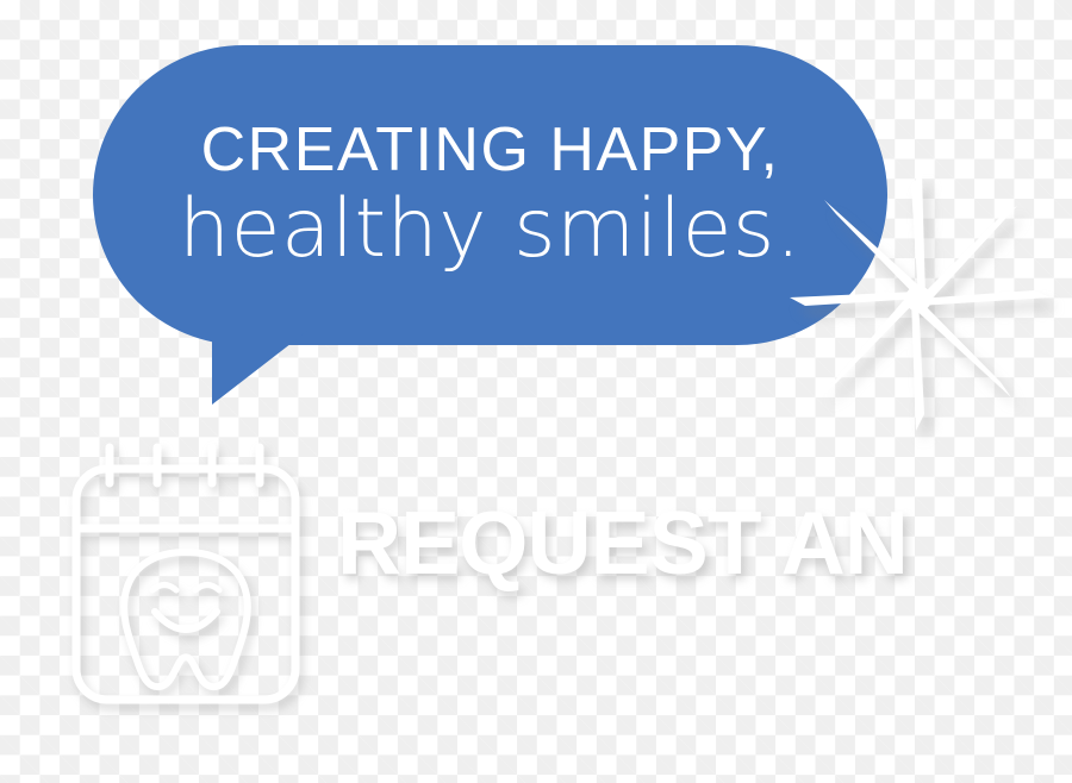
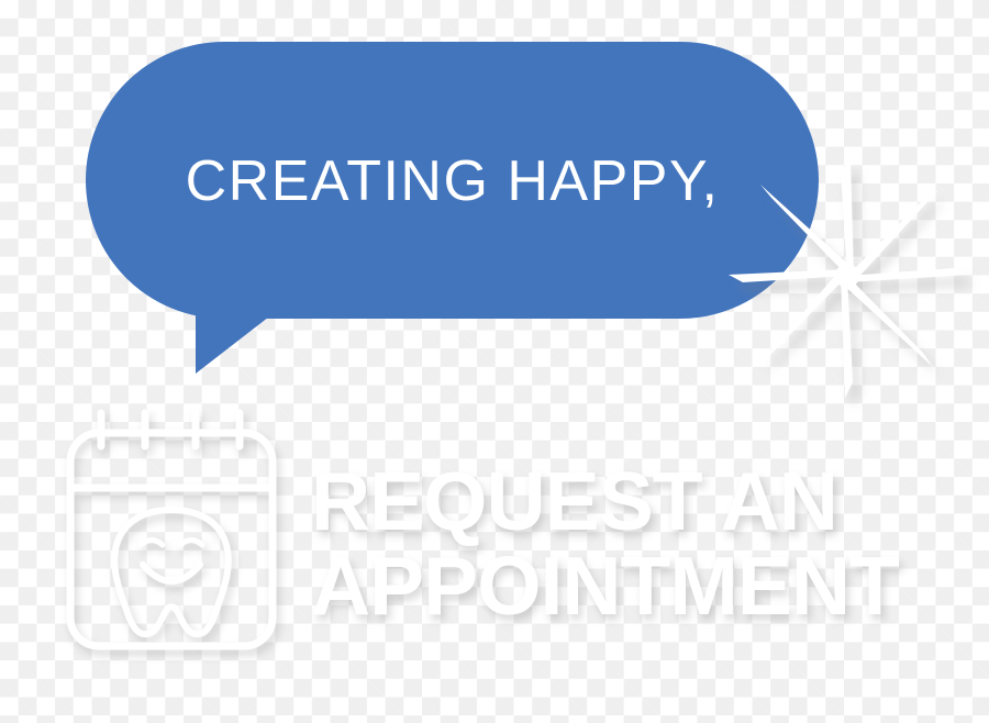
  REQUEST AN
+ APPOINTMENT
  CREATING HAPPY,
- healthy smiles.
